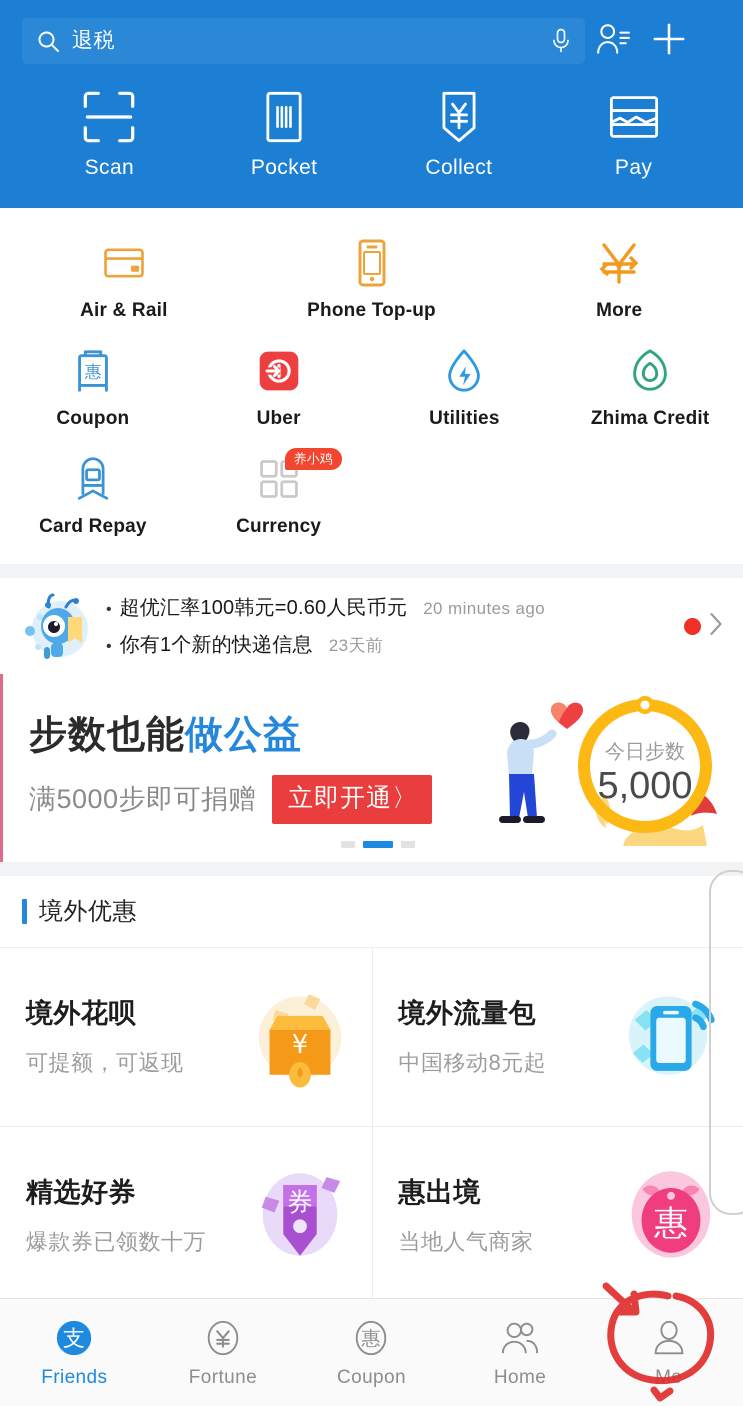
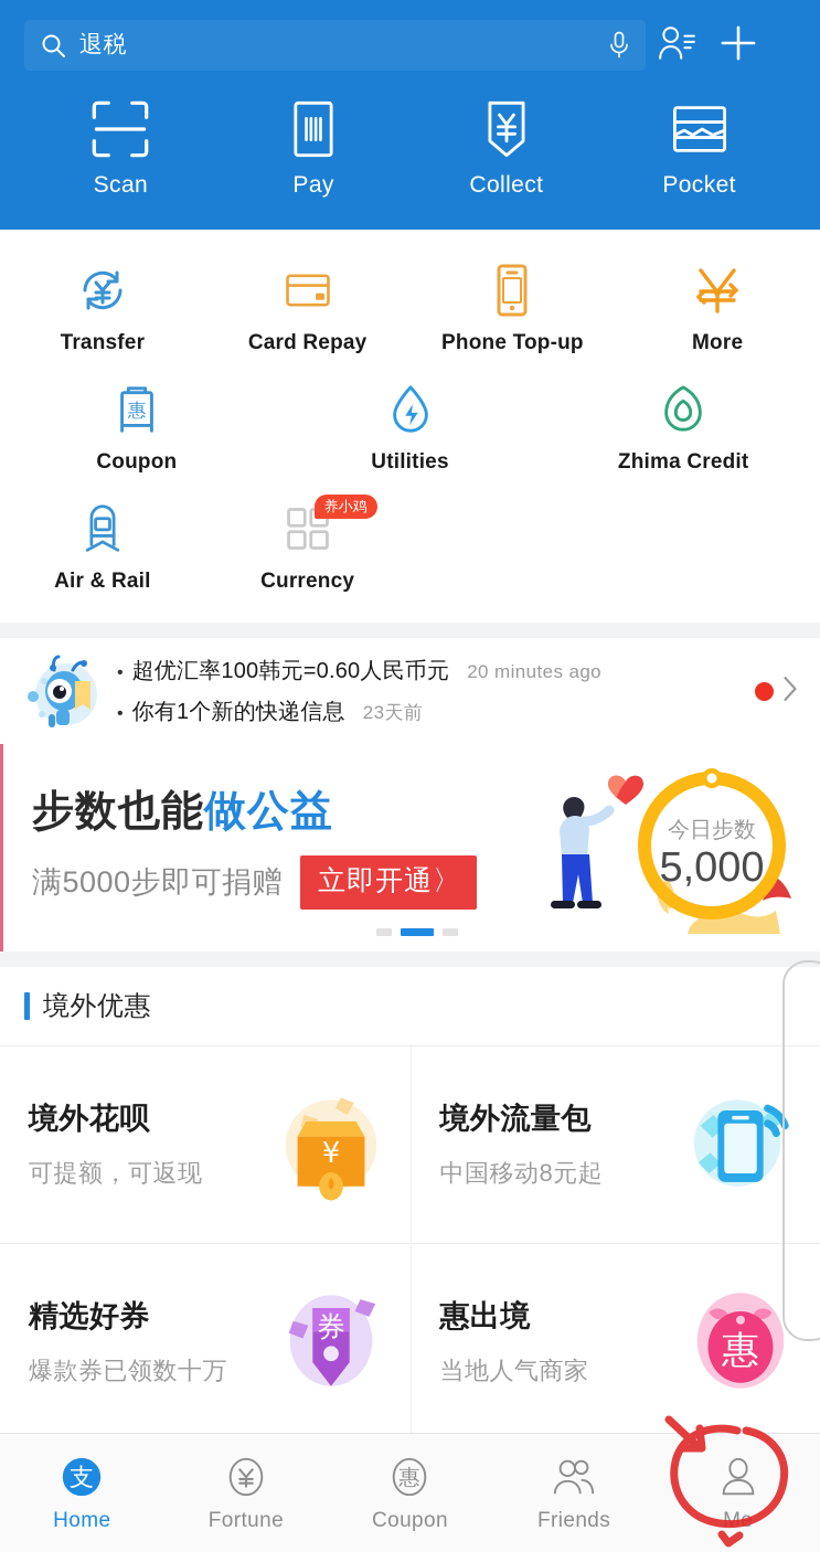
  退税
  Scan
- Pocket
+ Pay
  Collect
- Pay
+ Pocket
+ Transfer
- Air & Rail
+ Card Repay
  Phone Top-up
  More
  惠
  Coupon
- Uber
  Utilities
  Zhima Credit
- Card Repay
+ Air & Rail
  养小鸡
  Currency
  •
  超优汇率100韩元=0.60人民币元
  20 minutes ago
  •
  你有1个新的快递信息
  23天前
  步数也能做公益
  满5000步即可捐赠
  立即开通〉
  今日步数
  5,000
  境外优惠
  境外花呗
  可提额，可返现
  ¥
  境外流量包
  中国移动8元起
  精选好券
  爆款券已领数十万
  券
  惠出境
  当地人气商家
  惠
  支
- Friends
+ Home
  Fortune
  惠
  Coupon
- Home
+ Friends
